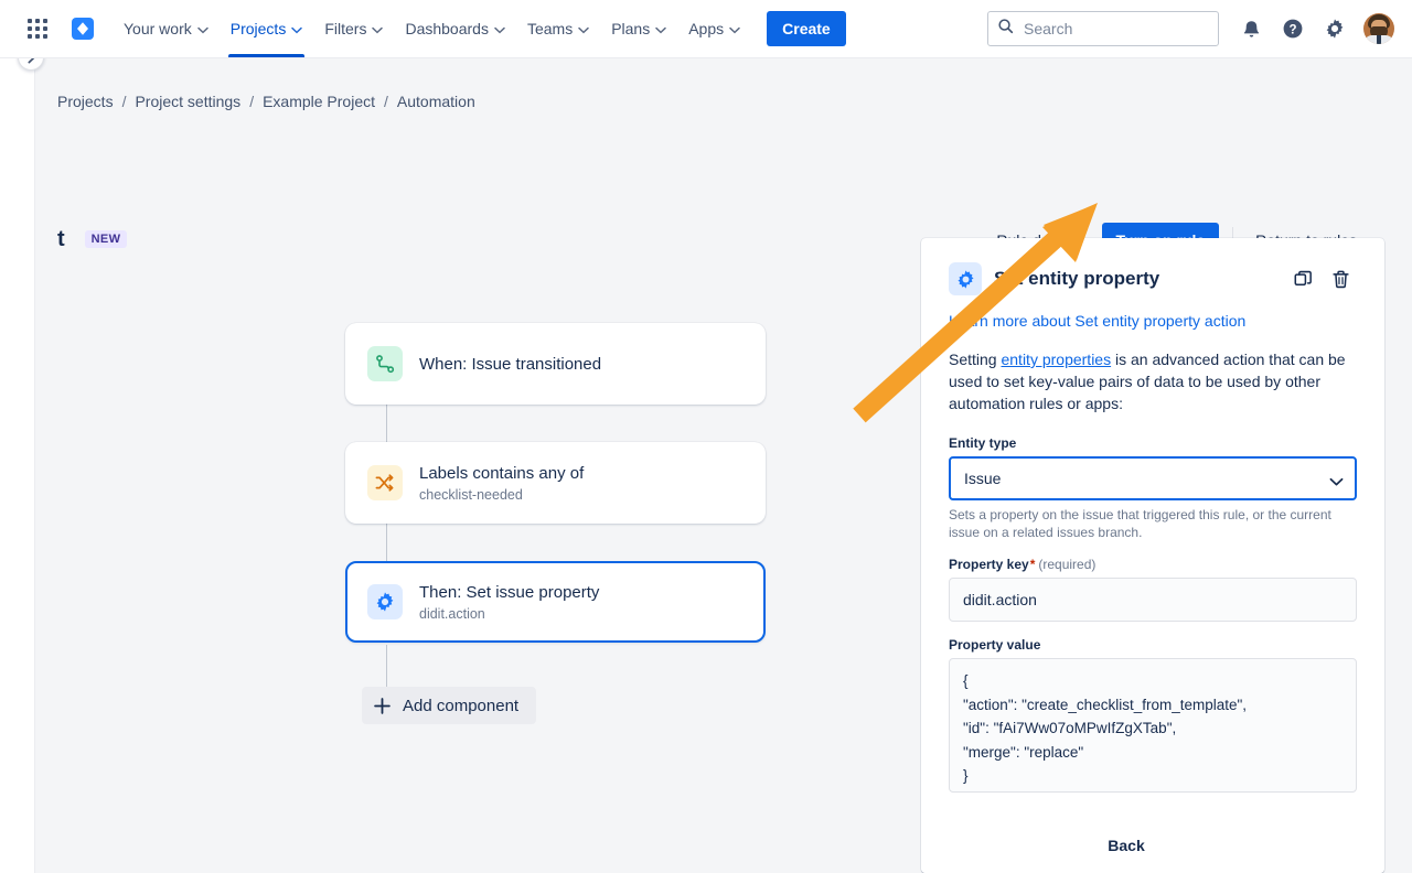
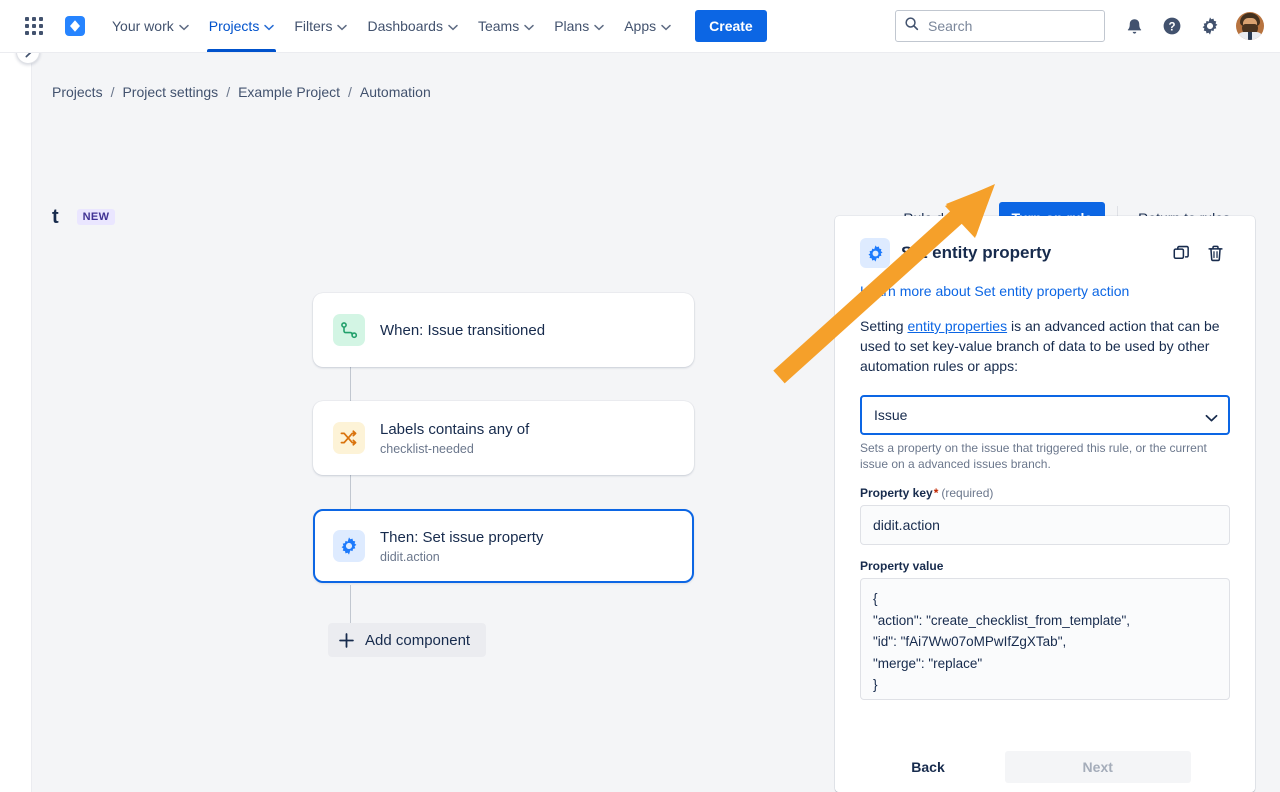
  Your work
  Projects
  Filters
  Dashboards
  Teams
  Plans
  Apps
  Create
  Search
  ?
  Projects
  /
  Project settings
  /
  Example Project
  /
  Automation
  t
  NEW
  When: Issue transitioned
  Labels contains any of
  checklist-needed
  Then: Set issue property
  didit.action
  Add component
  entity property
  n more about Set entity property action
- Setting entity properties is an advanced action that can be used to set key-value pairs of data to be used by other automation rules or apps:
+ Setting entity properties is an advanced action that can be used to set key-value branch of data to be used by other automation rules or apps:
- Entity type
  Issue
- Sets a property on the issue that triggered this rule, or the current issue on a related issues branch.
+ Sets a property on the issue that triggered this rule, or the current issue on a advanced issues branch.
  Property key* (required)
  didit.action
  Property value
  {
  "action": "create_checklist_from_template",
  "id": "fAi7Ww07oMPwIfZgXTab",
  "merge": "replace"
  }
  Back
+ Next
